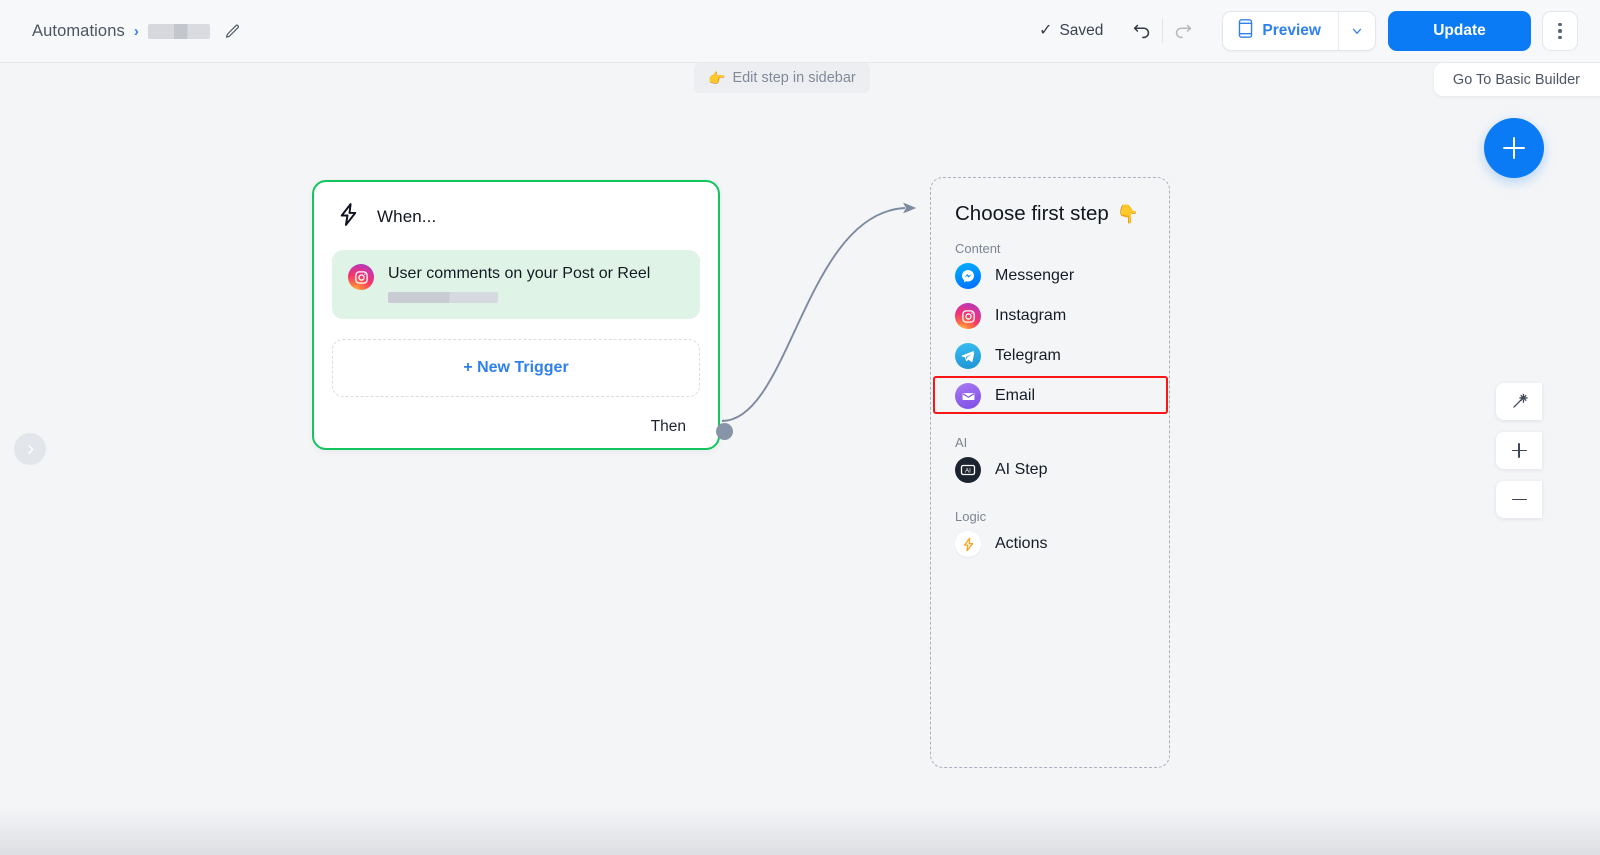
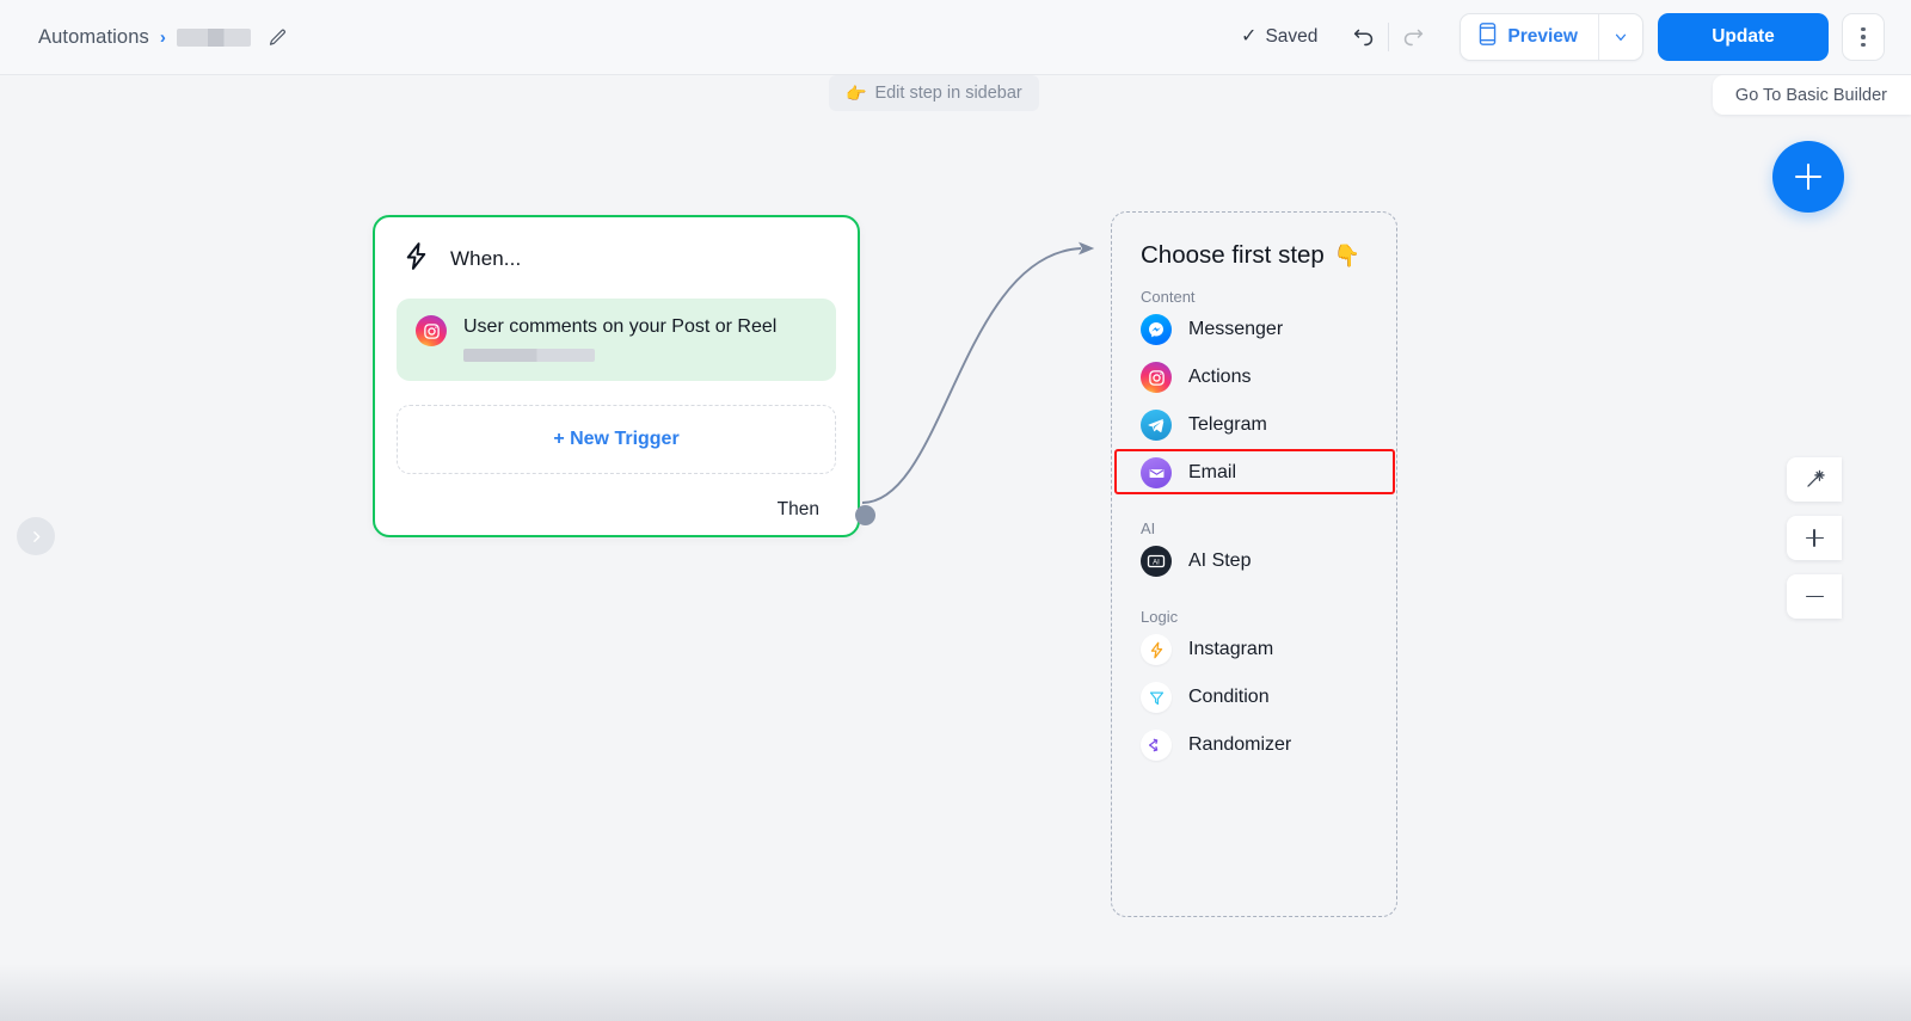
  Automations
  ›
  ✓
  Saved
  Preview
  Update
  👉
  Edit step in sidebar
  Go To Basic Builder
  When...
  User comments on your Post or Reel
  + New Trigger
  Then
  Choose first step
  👇
  Content
  Messenger
- Instagram
+ Actions
  Telegram
  Email
  AI
  AI Step
  Logic
- Actions
+ Instagram
+ Condition
+ Randomizer
